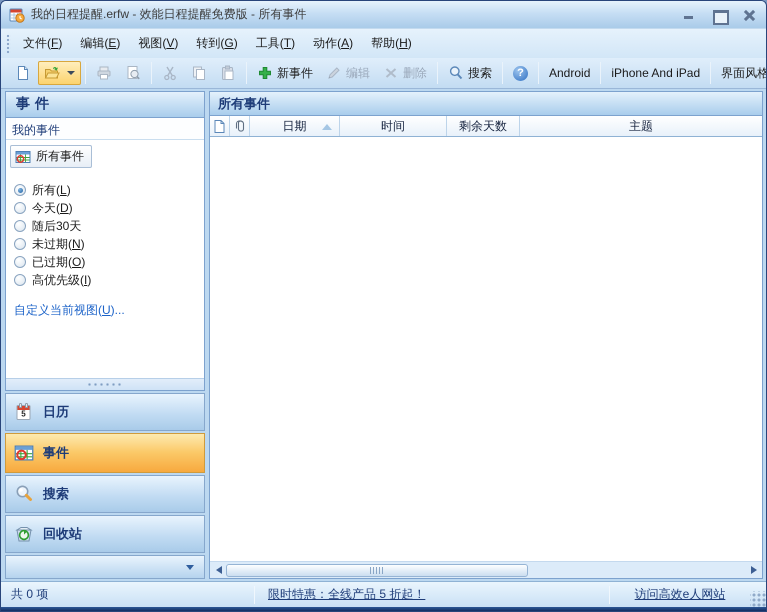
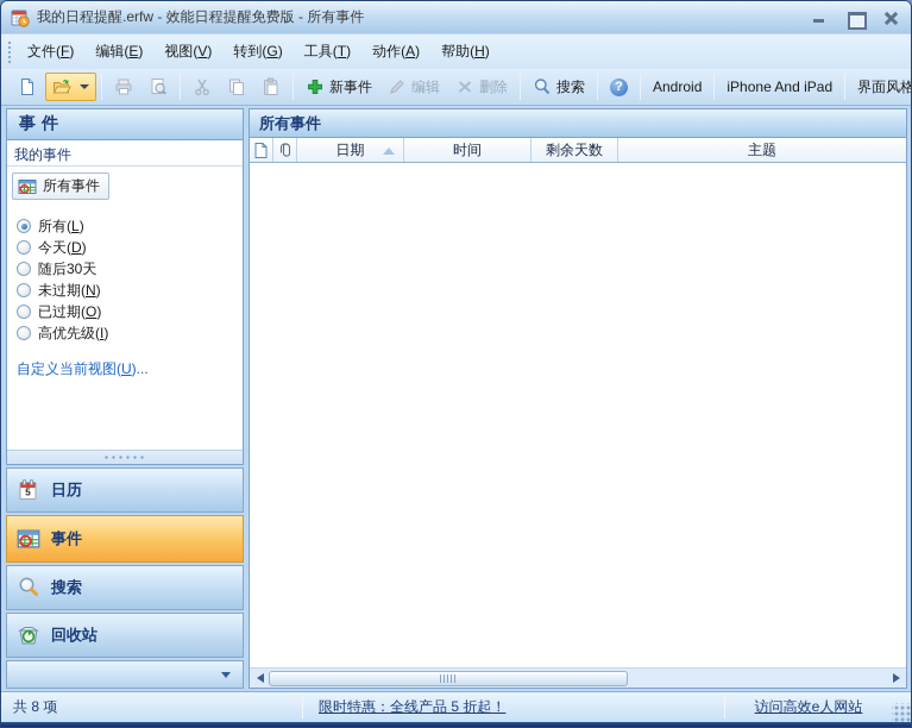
  我的日程提醒.erfw - 效能日程提醒免费版 - 所有事件
  文件(F)
  编辑(E)
  视图(V)
  转到(G)
  工具(T)
  动作(A)
  帮助(H)
  新事件
  编辑
  删除
  搜索
  ?
  Android
  iPhone And iPad
  界面风格
  事件
  我的事件
  所有事件
  所有(L)
  今天(D)
  随后30天
  未过期(N)
  已过期(O)
  高优先级(I)
  自定义当前视图(U)...
  5
  日历
  事件
  搜索
  回收站
  所有事件
  日期
  时间
  剩余天数
  主题
- 共 0 项
+ 共 8 项
  限时特惠：全线产品 5 折起！
  访问高效e人网站
